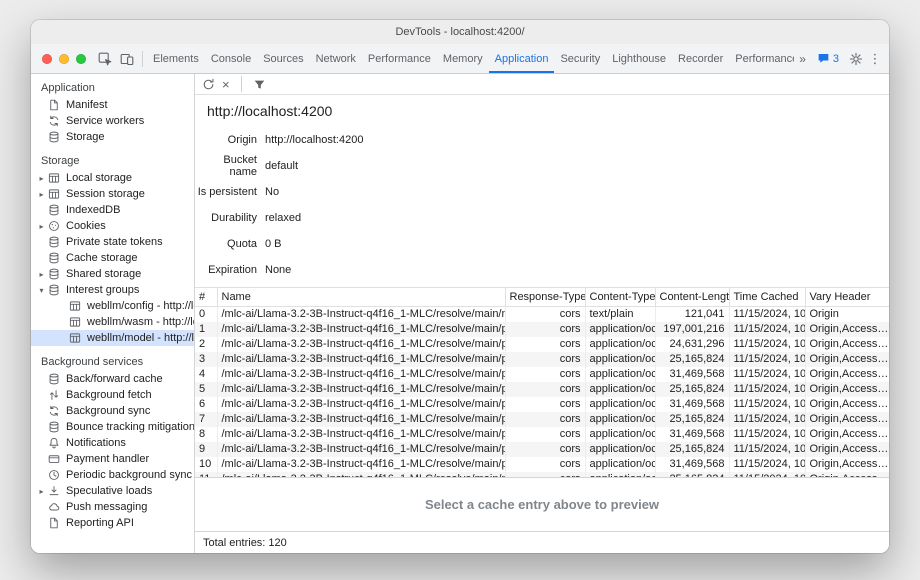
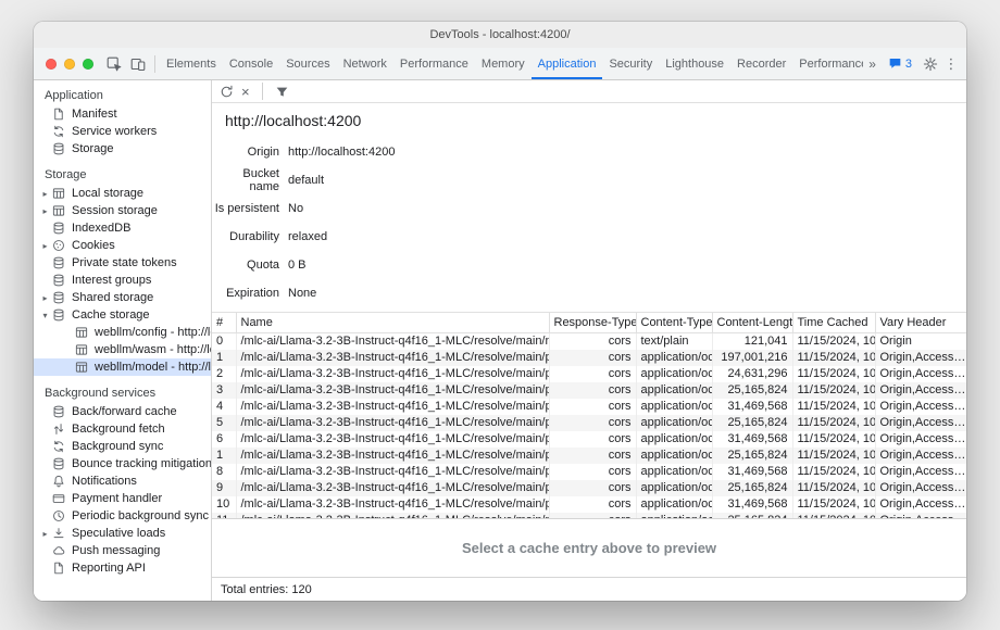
  DevTools - localhost:4200/
  Elements
  Console
  Sources
  Network
  Performance
  Memory
  Application
  Security
  Lighthouse
  Recorder
  »
  3
  ⋮
  Application
  Manifest
  Service workers
  Storage
  Storage
  ▸
  Local storage
  ▸
  Session storage
  IndexedDB
  ▸
  Cookies
  Private state tokens
- Cache storage
+ Interest groups
  ▸
  Shared storage
  ▾
- Interest groups
+ Cache storage
  webllm/config - http://l
  webllm/wasm - http://l
  webllm/model - http://l
  Background services
  Back/forward cache
  Background fetch
  Background sync
  Bounce tracking mitigation
  Notifications
  Payment handler
  Periodic background sync
  ▸
  Speculative loads
  Push messaging
  Reporting API
  ×
  http://localhost:4200
  Origin
  http://localhost:4200
  Bucket name
  default
  Is persistent
  No
  Durability
  relaxed
  Quota
  0 B
  Expiration
  None
  #	Name	Response-Type	Content-Type	Content-Lengt	Time Cached	Vary Header
  0	/mlc-ai/Llama-3.2-3B-Instruct-q4f16_1-MLC/resolve/main/n	cors	text/plain	121,041	11/15/2024, 10	Origin
  1	/mlc-ai/Llama-3.2-3B-Instruct-q4f16_1-MLC/resolve/main/p	cors	application/oc	197,001,216	11/15/2024, 10	Origin,Access…
  2	/mlc-ai/Llama-3.2-3B-Instruct-q4f16_1-MLC/resolve/main/p	cors	application/oc	24,631,296	11/15/2024, 10	Origin,Access…
  3	/mlc-ai/Llama-3.2-3B-Instruct-q4f16_1-MLC/resolve/main/p	cors	application/oc	25,165,824	11/15/2024, 10	Origin,Access…
  4	/mlc-ai/Llama-3.2-3B-Instruct-q4f16_1-MLC/resolve/main/p	cors	application/oc	31,469,568	11/15/2024, 10	Origin,Access…
  5	/mlc-ai/Llama-3.2-3B-Instruct-q4f16_1-MLC/resolve/main/p	cors	application/oc	25,165,824	11/15/2024, 10	Origin,Access…
  6	/mlc-ai/Llama-3.2-3B-Instruct-q4f16_1-MLC/resolve/main/p	cors	application/oc	31,469,568	11/15/2024, 10	Origin,Access…
- 7	/mlc-ai/Llama-3.2-3B-Instruct-q4f16_1-MLC/resolve/main/p	cors	application/oc	25,165,824	11/15/2024, 10	Origin,Access…
+ 1	/mlc-ai/Llama-3.2-3B-Instruct-q4f16_1-MLC/resolve/main/p	cors	application/oc	25,165,824	11/15/2024, 10	Origin,Access…
  8	/mlc-ai/Llama-3.2-3B-Instruct-q4f16_1-MLC/resolve/main/p	cors	application/oc	31,469,568	11/15/2024, 10	Origin,Access…
  9	/mlc-ai/Llama-3.2-3B-Instruct-q4f16_1-MLC/resolve/main/p	cors	application/oc	25,165,824	11/15/2024, 10	Origin,Access…
  10	/mlc-ai/Llama-3.2-3B-Instruct-q4f16_1-MLC/resolve/main/p	cors	application/oc	31,469,568	11/15/2024, 10	Origin,Access…
  Select a cache entry above to preview
  Total entries: 120
